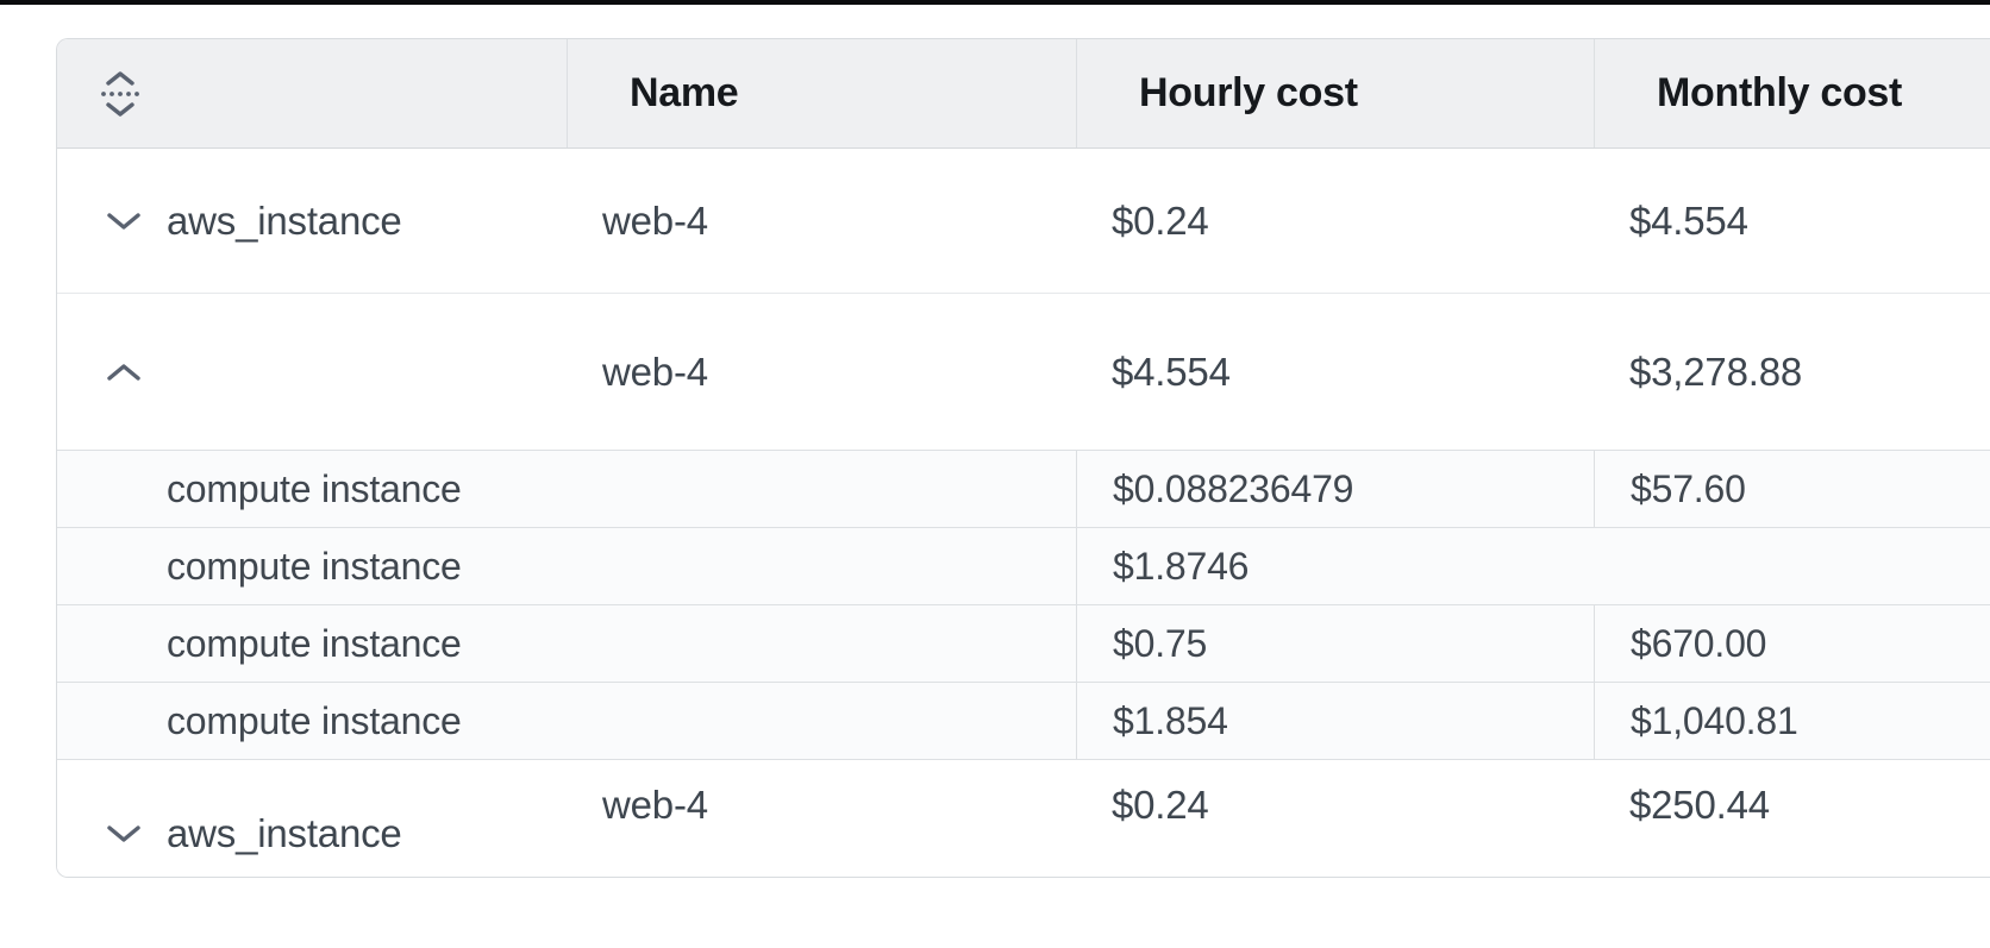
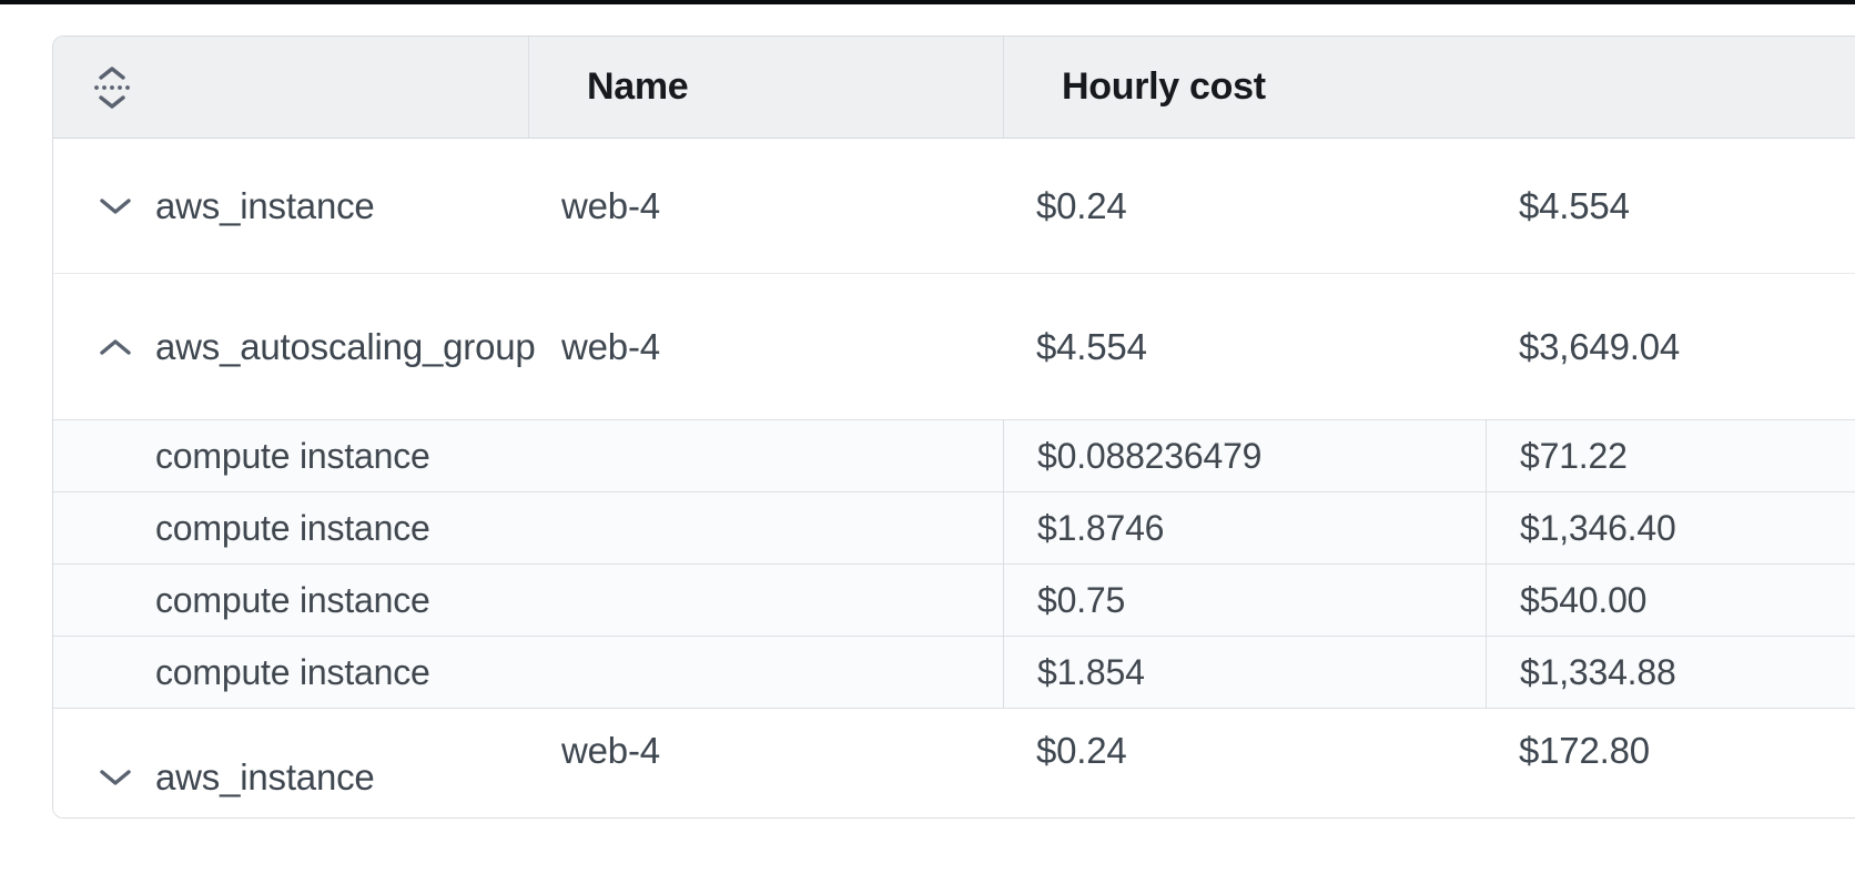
  Name
  Hourly cost
- Monthly cost
  aws_instance
  web-4
  $0.24
  $4.554
+ aws_autoscaling_group
  web-4
  $4.554
- $3,278.88
+ $3,649.04
  compute instance
  $0.088236479
- $57.60
+ $71.22
  compute instance
  $1.8746
+ $1,346.40
  compute instance
  $0.75
- $670.00
+ $540.00
  compute instance
  $1.854
- $1,040.81
+ $1,334.88
  aws_instance
  web-4
  $0.24
- $250.44
+ $172.80
